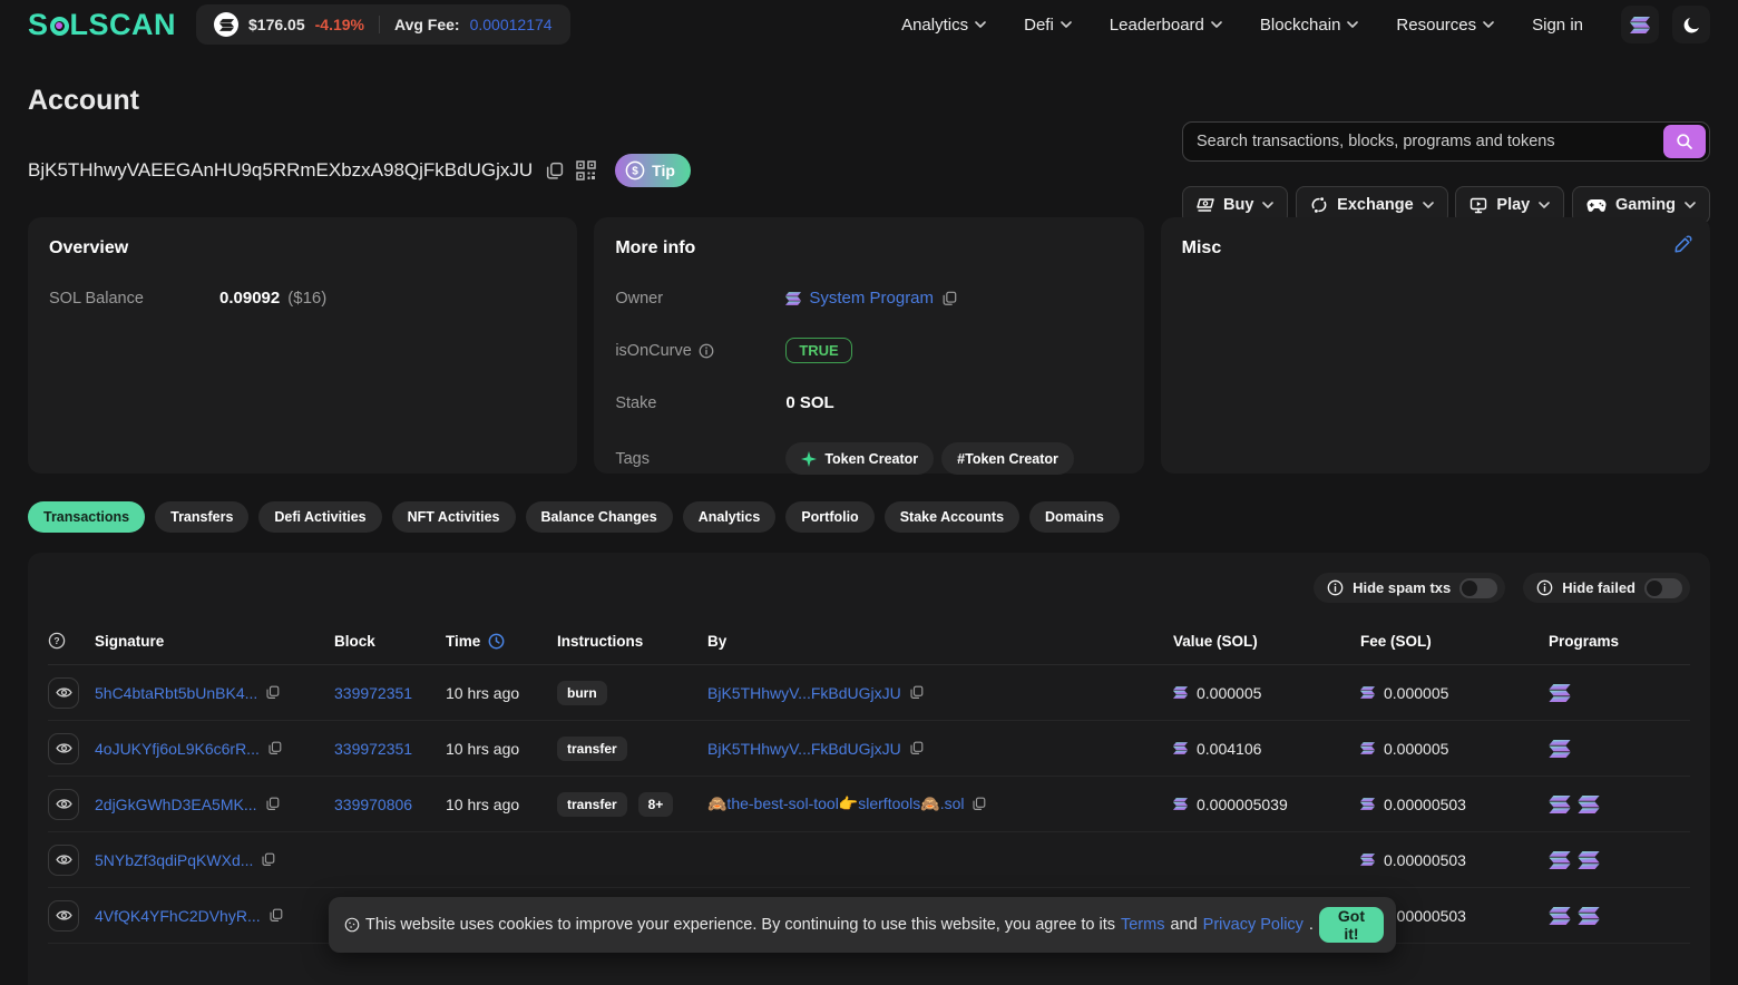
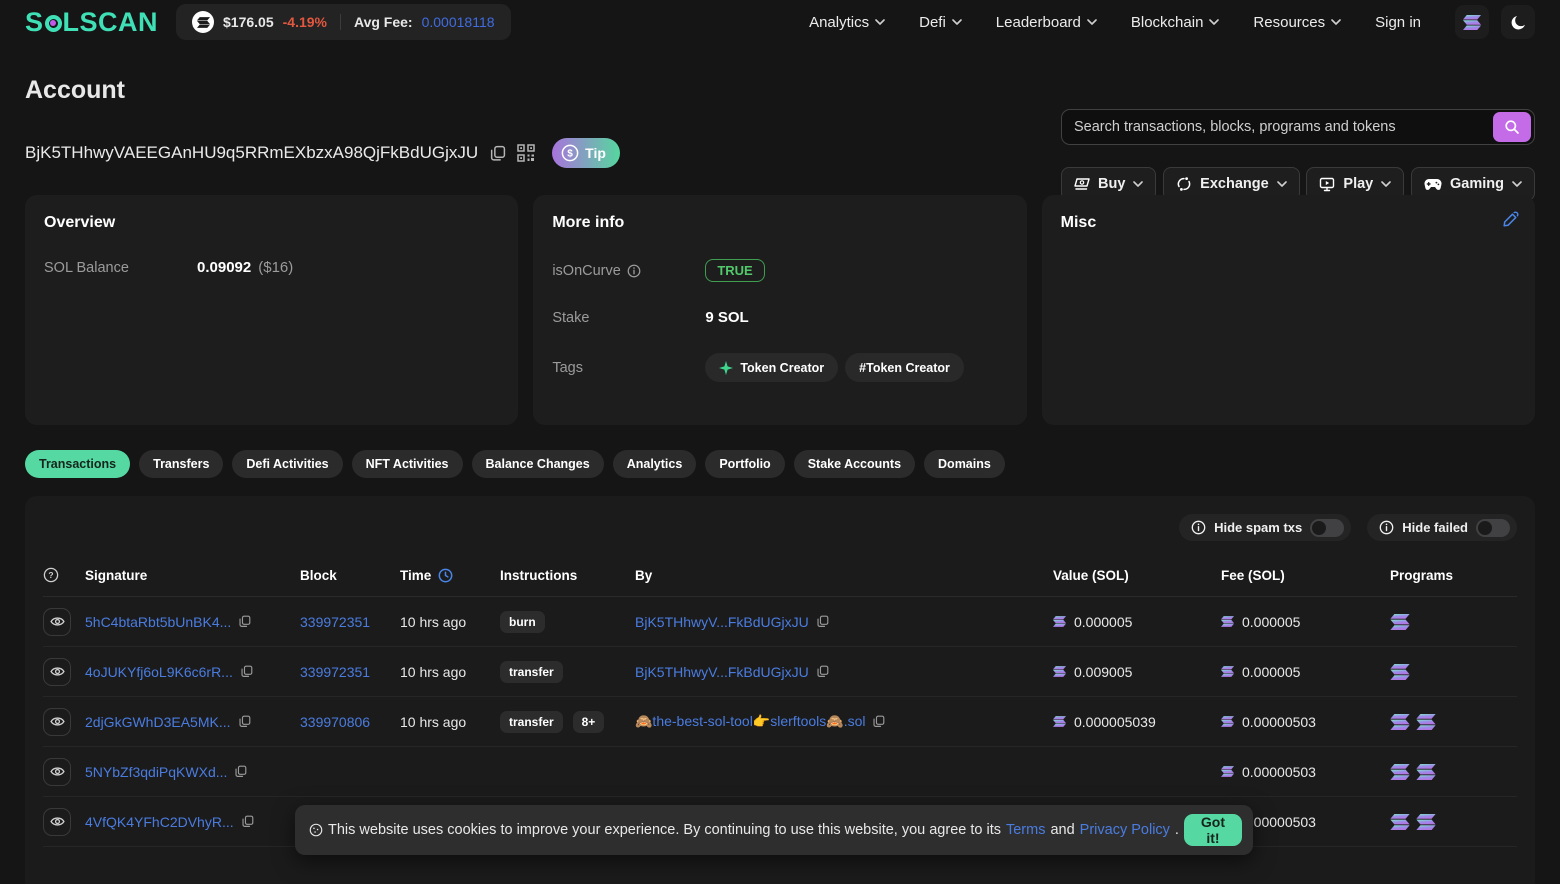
  S
  LSCAN
  $176.05
  -4.19%
  Avg Fee:
- 0.00012174
+ 0.00018118
  Analytics
  Defi
  Leaderboard
  Blockchain
  Resources
  Sign in
  Account
  BjK5THhwyVAEEGAnHU9q5RRmEXbzxA98QjFkBdUGjxJU
  $
  Tip
  Search transactions, blocks, programs and tokens
  Buy
  Exchange
  Play
  Gaming
  Overview
  SOL Balance
  0.09092
  ($16)
  More info
- Owner
- System Program
  isOnCurve
  TRUE
  Stake
- 0 SOL
+ 9 SOL
  Tags
  Token Creator
  #Token Creator
  Misc
  Transactions
  Transfers
  Defi Activities
  NFT Activities
  Balance Changes
  Analytics
  Portfolio
  Stake Accounts
  Domains
  Hide spam txs
  Hide failed
  ?
  Signature
  Block
  Time
  Instructions
  By
  Value (SOL)
  Fee (SOL)
  Programs
  5hC4btaRbt5bUnBK4...
  339972351
  10 hrs ago
  burn
  BjK5THhwyV...FkBdUGjxJU
  0.000005
  0.000005
  4oJUKYfj6oL9K6c6rR...
  339972351
  10 hrs ago
  transfer
  BjK5THhwyV...FkBdUGjxJU
- 0.004106
+ 0.009005
  0.000005
  2djGkGWhD3EA5MK...
  339970806
  10 hrs ago
  transfer 8+
  🙈the-best-sol-tool👉slerftools🙈.sol
  0.000005039
  0.00000503
  5NYbZf3qdiPqKWXd...
  0.00000503
  4VfQK4YFhC2DVhyR...
  00000503
  This website uses cookies to improve your experience. By continuing to use this website, you agree to its
  Terms
  and
  Privacy Policy
  .
  Got it!
